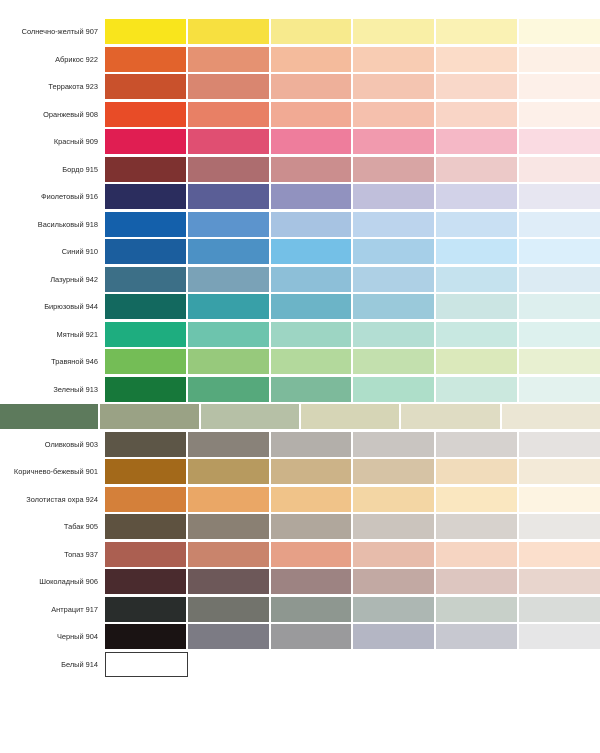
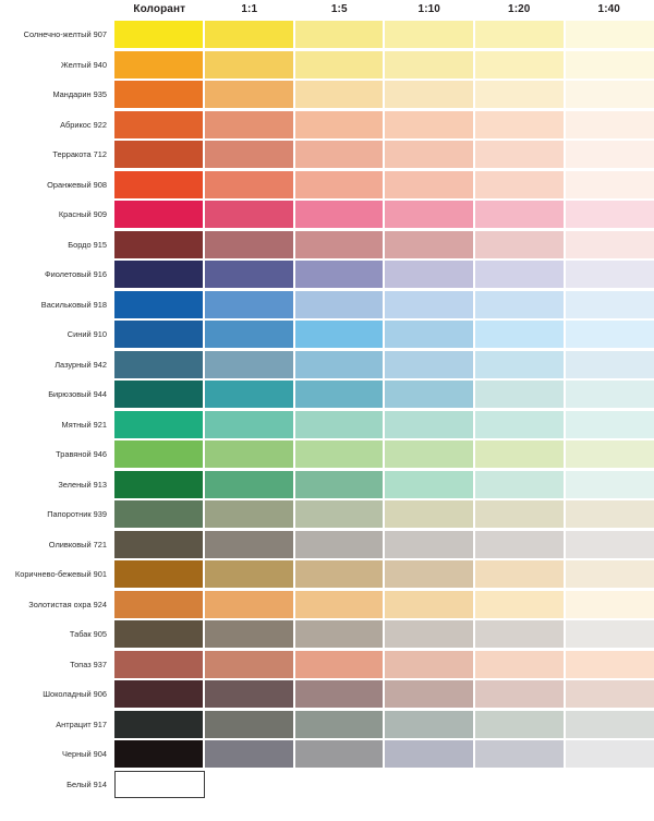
+ Колорант
+ 1:1
+ 1:5
+ 1:10
+ 1:20
+ 1:40
  Солнечно-желтый 907
+ Желтый 940
+ Мандарин 935
  Абрикос 922
- Терракота 923
+ Терракота 712
  Оранжевый 908
  Красный 909
  Бордо 915
  Фиолетовый 916
  Васильковый 918
  Синий 910
  Лазурный 942
  Бирюзовый 944
  Мятный 921
  Травяной 946
  Зеленый 913
+ Папоротник 939
- Оливковый 903
+ Оливковый 721
  Коричнево-бежевый 901
  Золотистая охра 924
  Табак 905
  Топаз 937
  Шоколадный 906
  Антрацит 917
  Черный 904
  Белый 914
